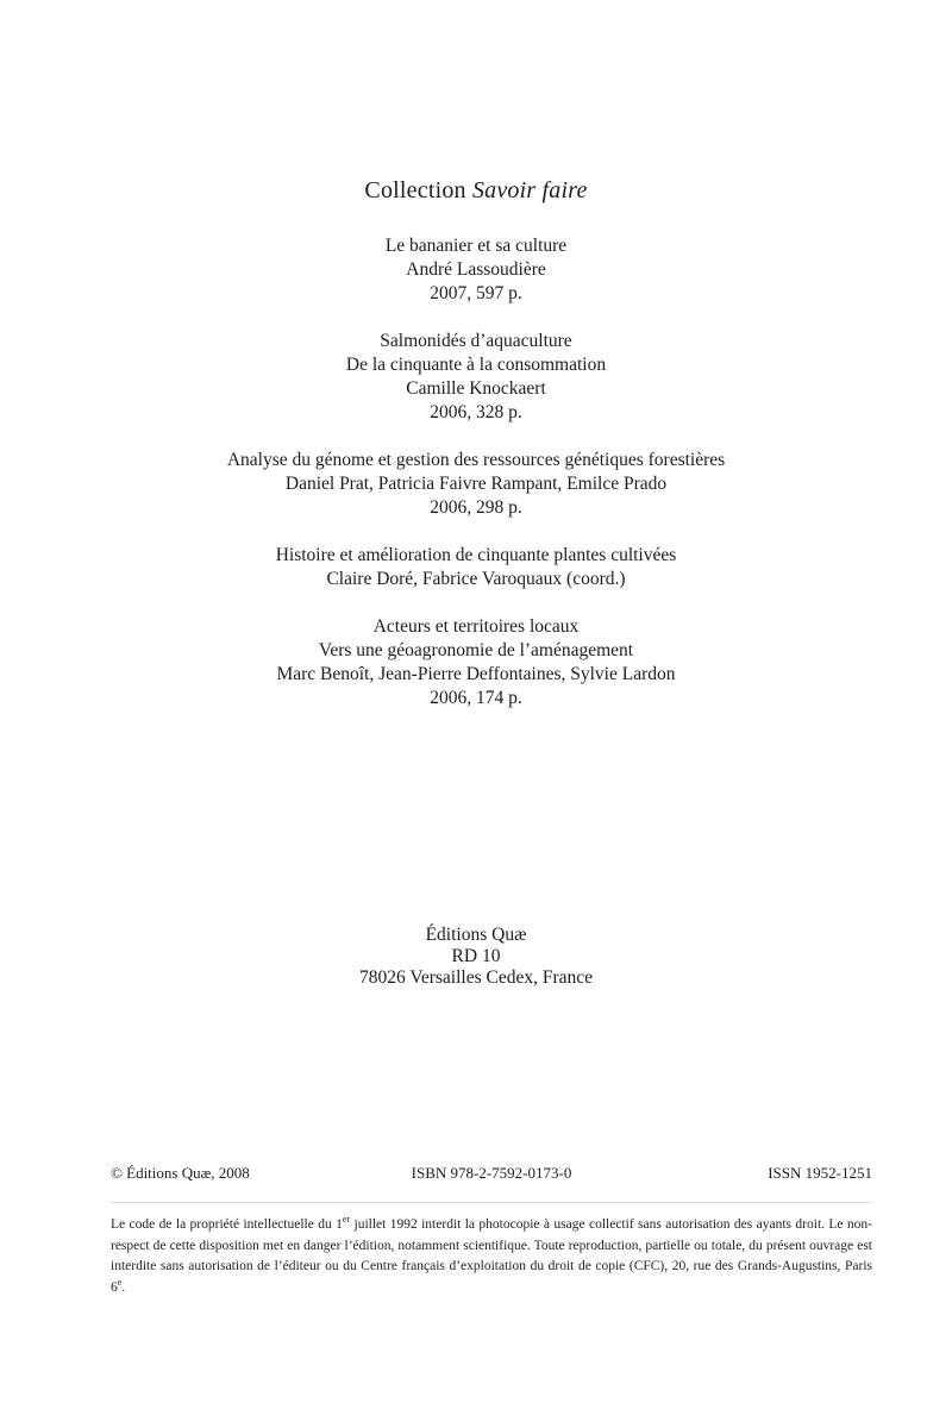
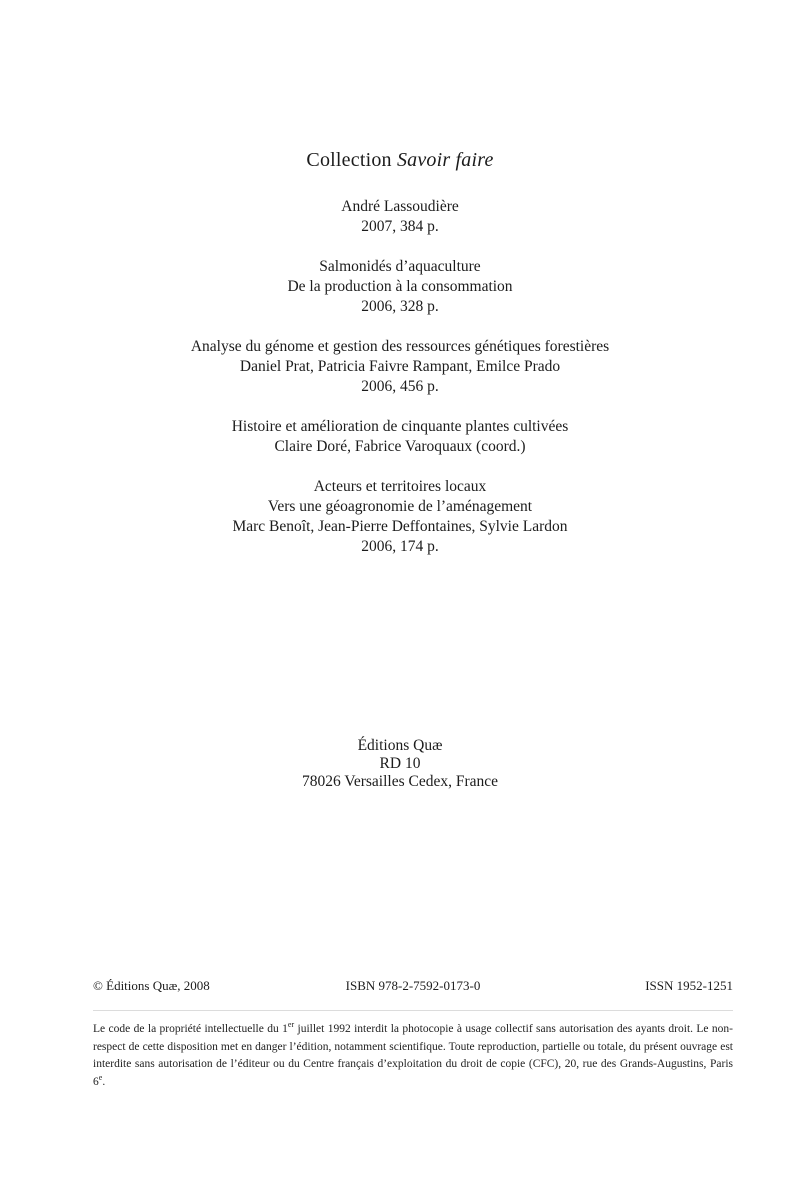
  Collection Savoir faire
- Le bananier et sa culture
  André Lassoudière
- 2007, 597 p.
+ 2007, 384 p.
  Salmonidés d’aquaculture
- De la cinquante à la consommation
+ De la production à la consommation
- Camille Knockaert
  2006, 328 p.
  Analyse du génome et gestion des ressources génétiques forestières
  Daniel Prat, Patricia Faivre Rampant, Emilce Prado
- 2006, 298 p.
+ 2006, 456 p.
  Histoire et amélioration de cinquante plantes cultivées
  Claire Doré, Fabrice Varoquaux (coord.)
  Acteurs et territoires locaux
  Vers une géoagronomie de l’aménagement
  Marc Benoît, Jean-Pierre Deffontaines, Sylvie Lardon
  2006, 174 p.
  Éditions Quæ
  RD 10
  78026 Versailles Cedex, France
  © Éditions Quæ, 2008
  ISBN 978-2-7592-0173-0
  ISSN 1952-1251
  Le code de la propriété intellectuelle du 1er juillet 1992 interdit la photocopie à usage collectif sans autorisation des ayants droit. Le non-respect de cette disposition met en danger l’édition, notamment scientifique. Toute reproduction, partielle ou totale, du présent ouvrage est interdite sans autorisation de l’éditeur ou du Centre français d’exploitation du droit de copie (CFC), 20, rue des Grands-Augustins, Paris 6e.
